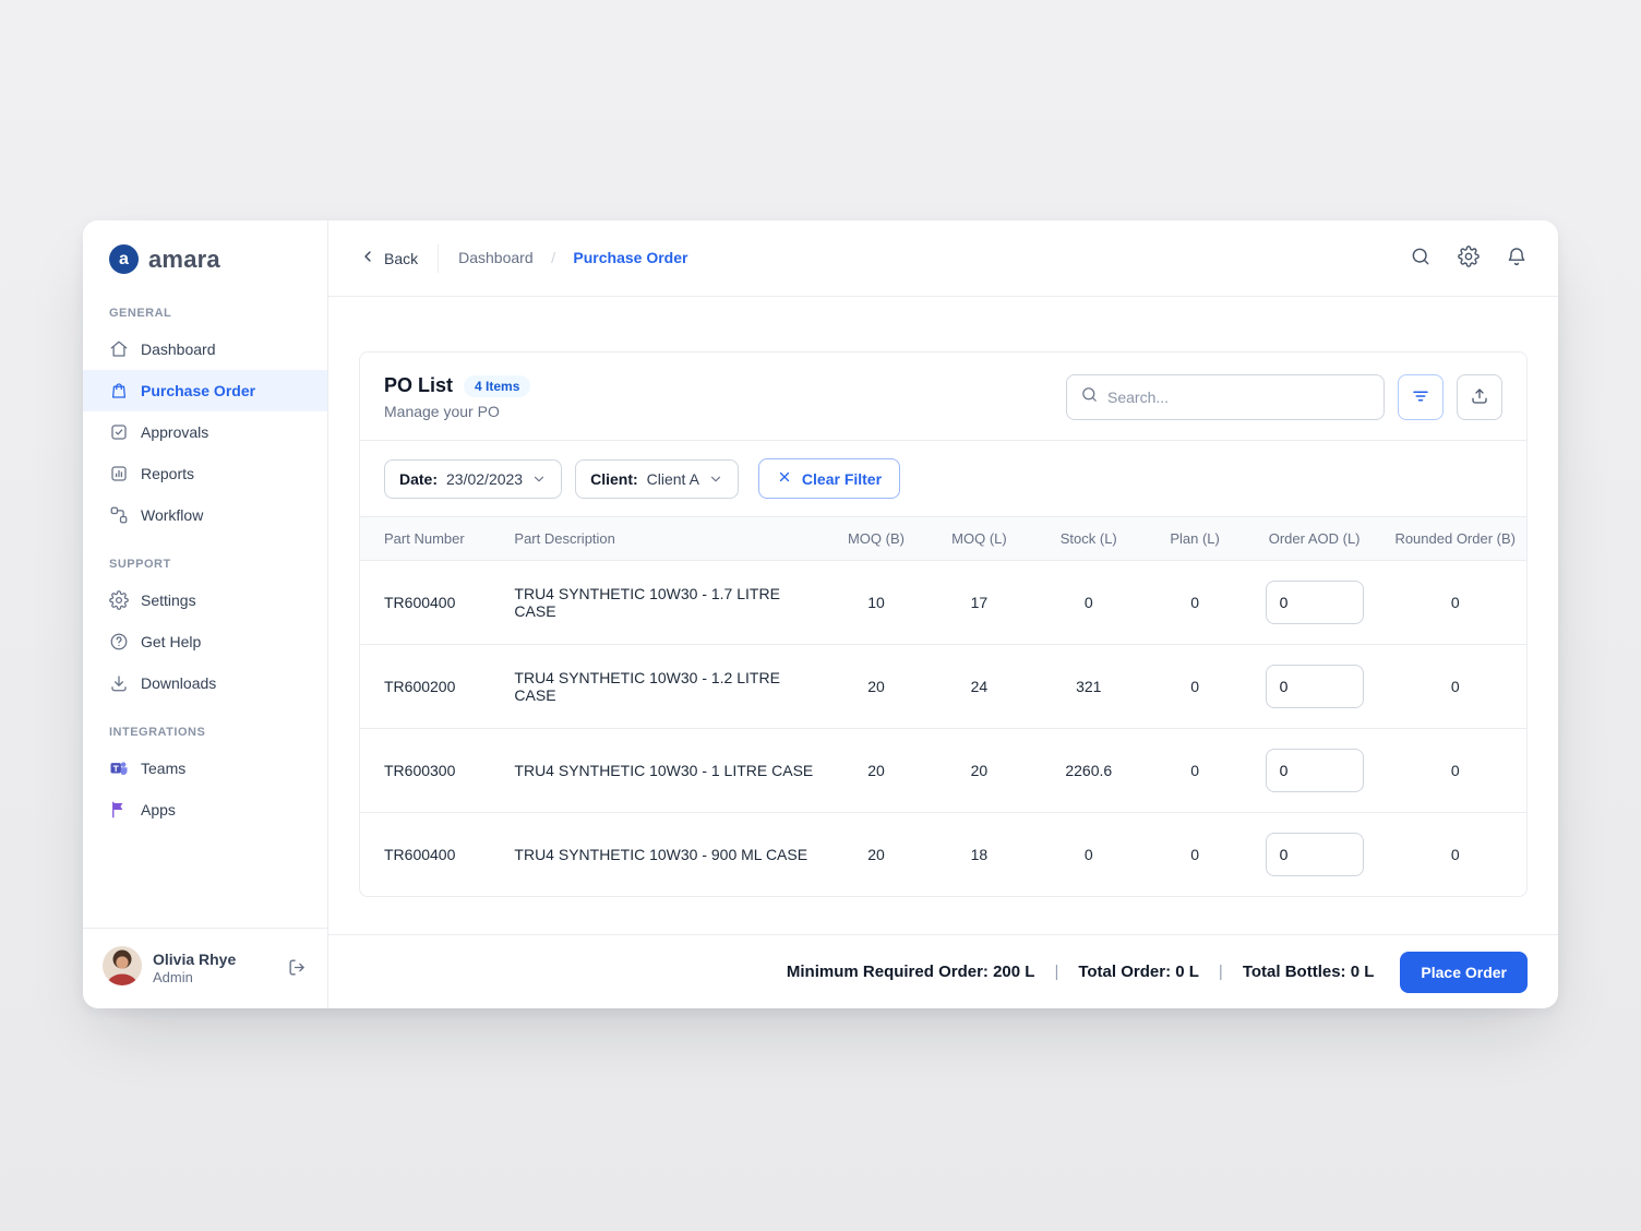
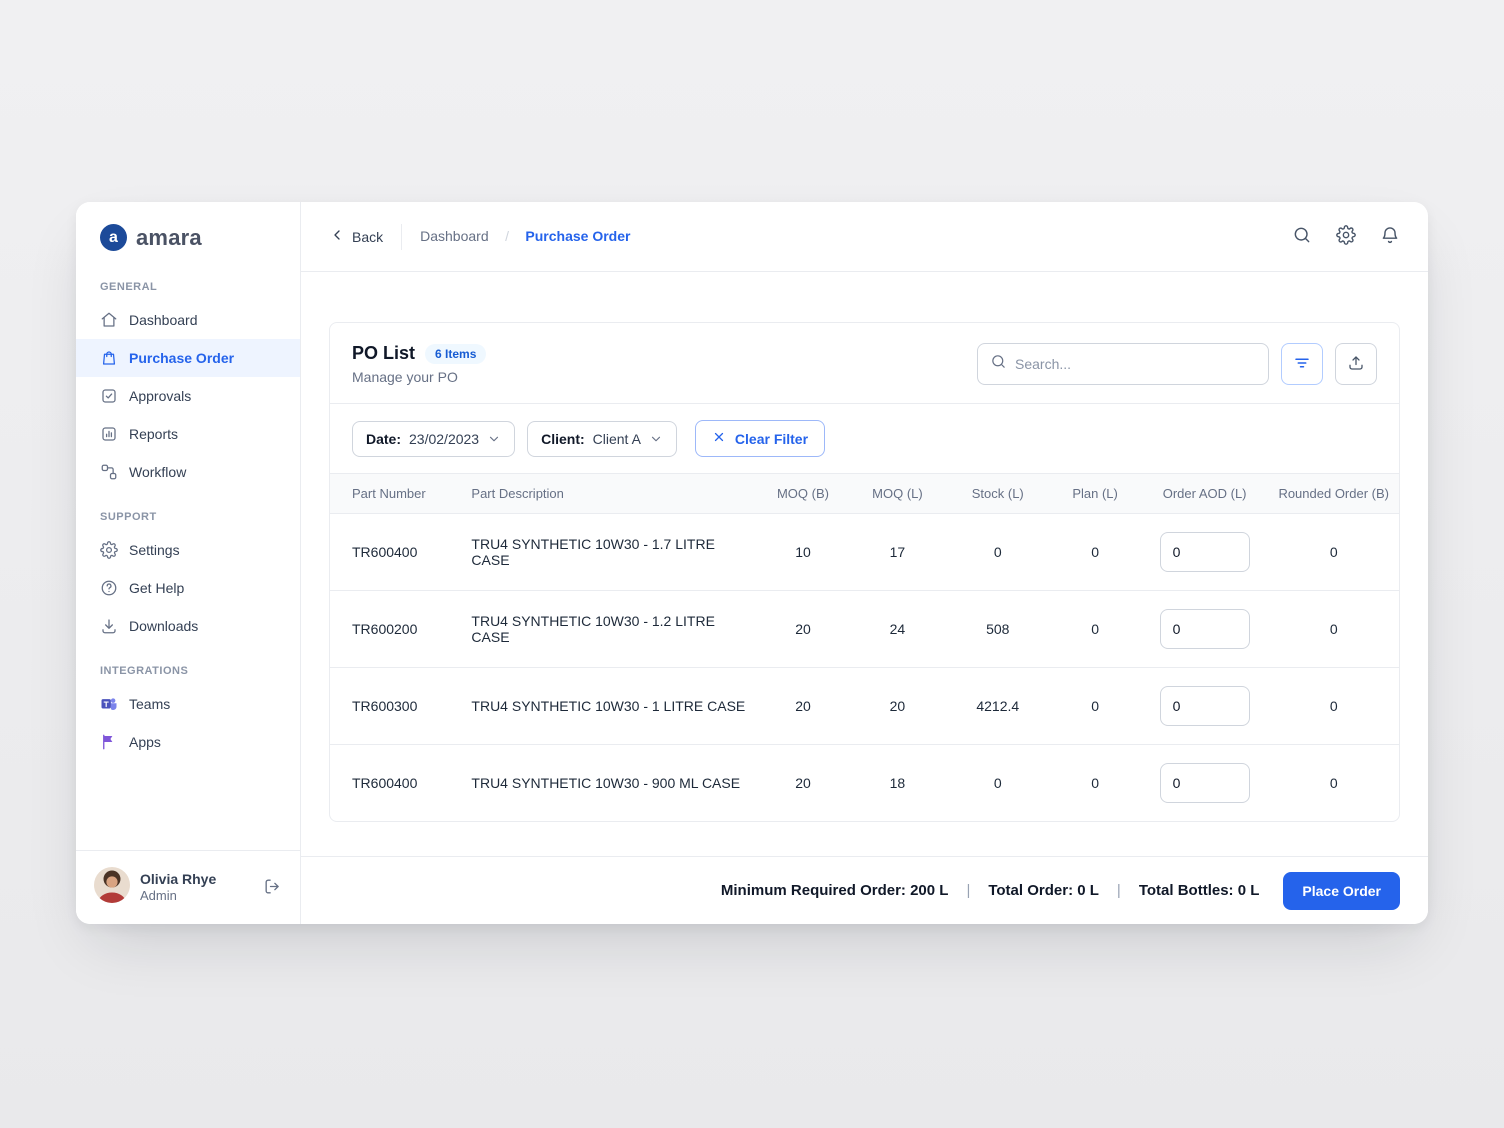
  a
  amara
  GENERAL
  Dashboard
  Purchase Order
  Approvals
  Reports
  Workflow
  SUPPORT
  Settings
  Get Help
  Downloads
  INTEGRATIONS
  Teams
  Apps
  Olivia Rhye
  Admin
  Back
  Dashboard / Purchase Order
  PO List
- 4 Items
+ 6 Items
  Manage your PO
  Search...
  Date:
  23/02/2023
  Client:
  Client A
  Clear Filter
  Part Number	Part Description	MOQ (B)	MOQ (L)	Stock (L)	Plan (L)	Order AOD (L)	Rounded Order (B)
  TR600400	TRU4 SYNTHETIC 10W30 - 1.7 LITRE CASE	10	17	0	0	0	0
- TR600200	TRU4 SYNTHETIC 10W30 - 1.2 LITRE CASE	20	24	321	0	0	0
+ TR600200	TRU4 SYNTHETIC 10W30 - 1.2 LITRE CASE	20	24	508	0	0	0
- TR600300	TRU4 SYNTHETIC 10W30 - 1 LITRE CASE	20	20	2260.6	0	0	0
+ TR600300	TRU4 SYNTHETIC 10W30 - 1 LITRE CASE	20	20	4212.4	0	0	0
  TR600400	TRU4 SYNTHETIC 10W30 - 900 ML CASE	20	18	0	0	0	0
  Minimum Required Order: 200 L
  |
  Total Order: 0 L
  |
  Total Bottles: 0 L
  Place Order
